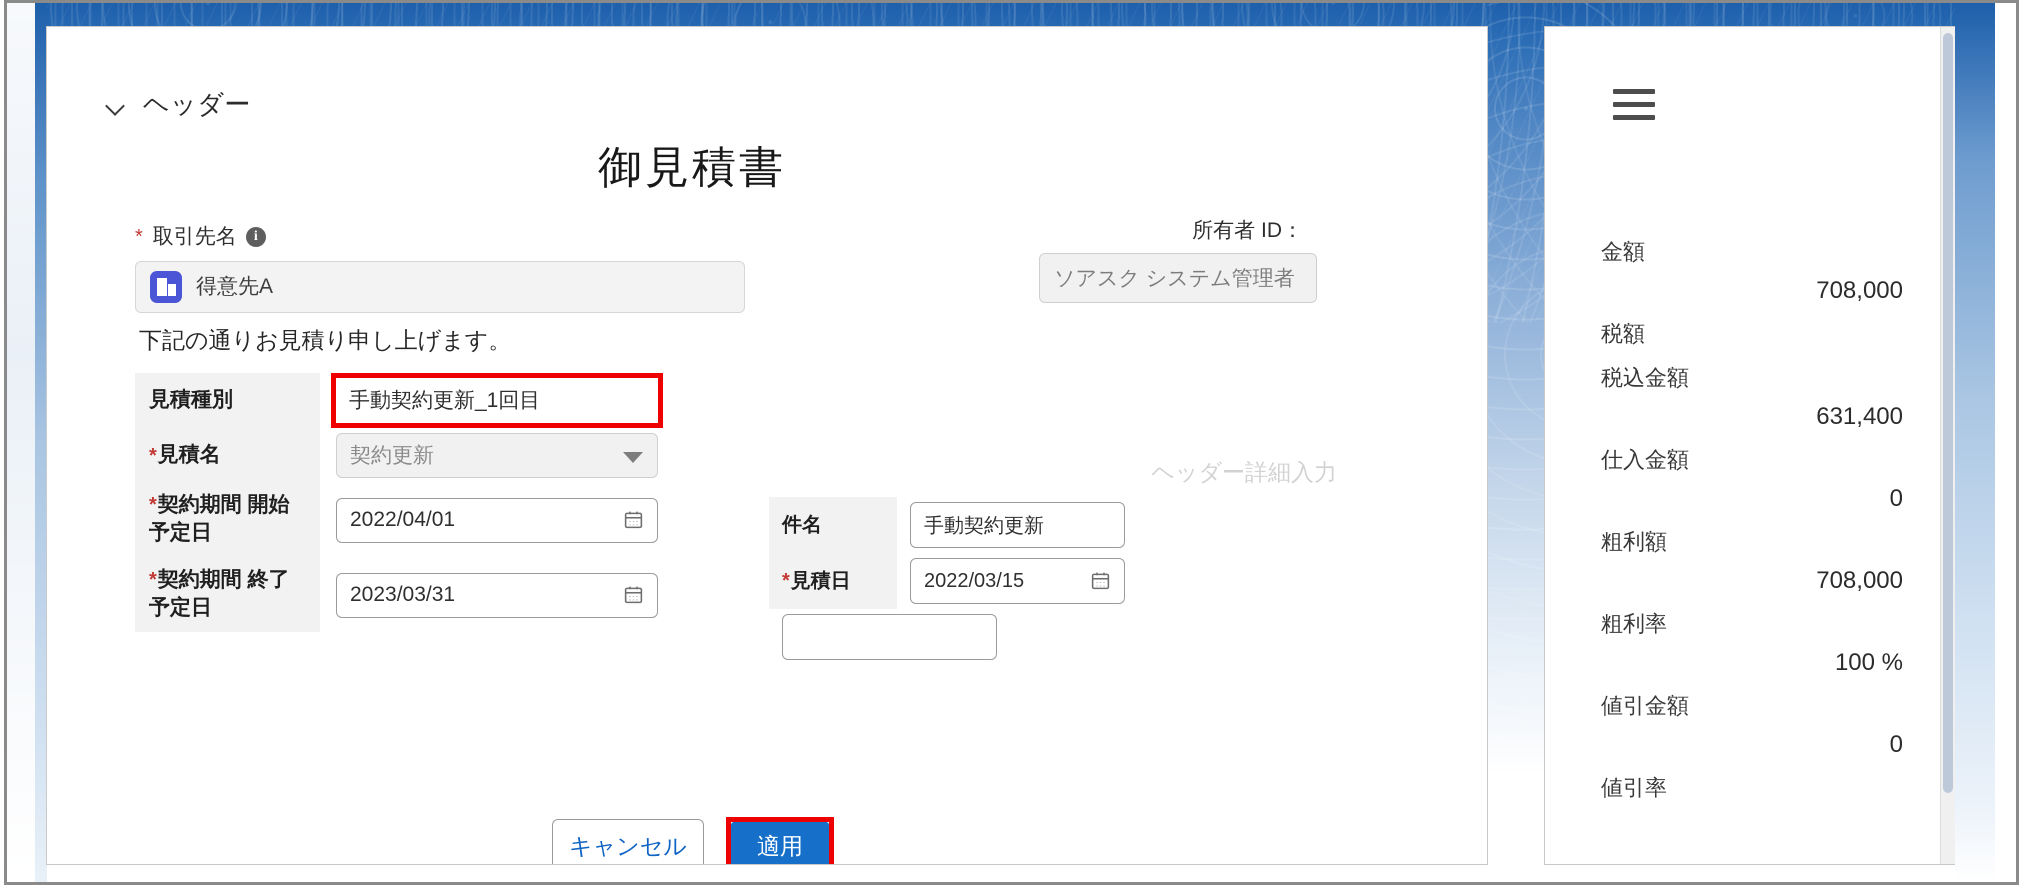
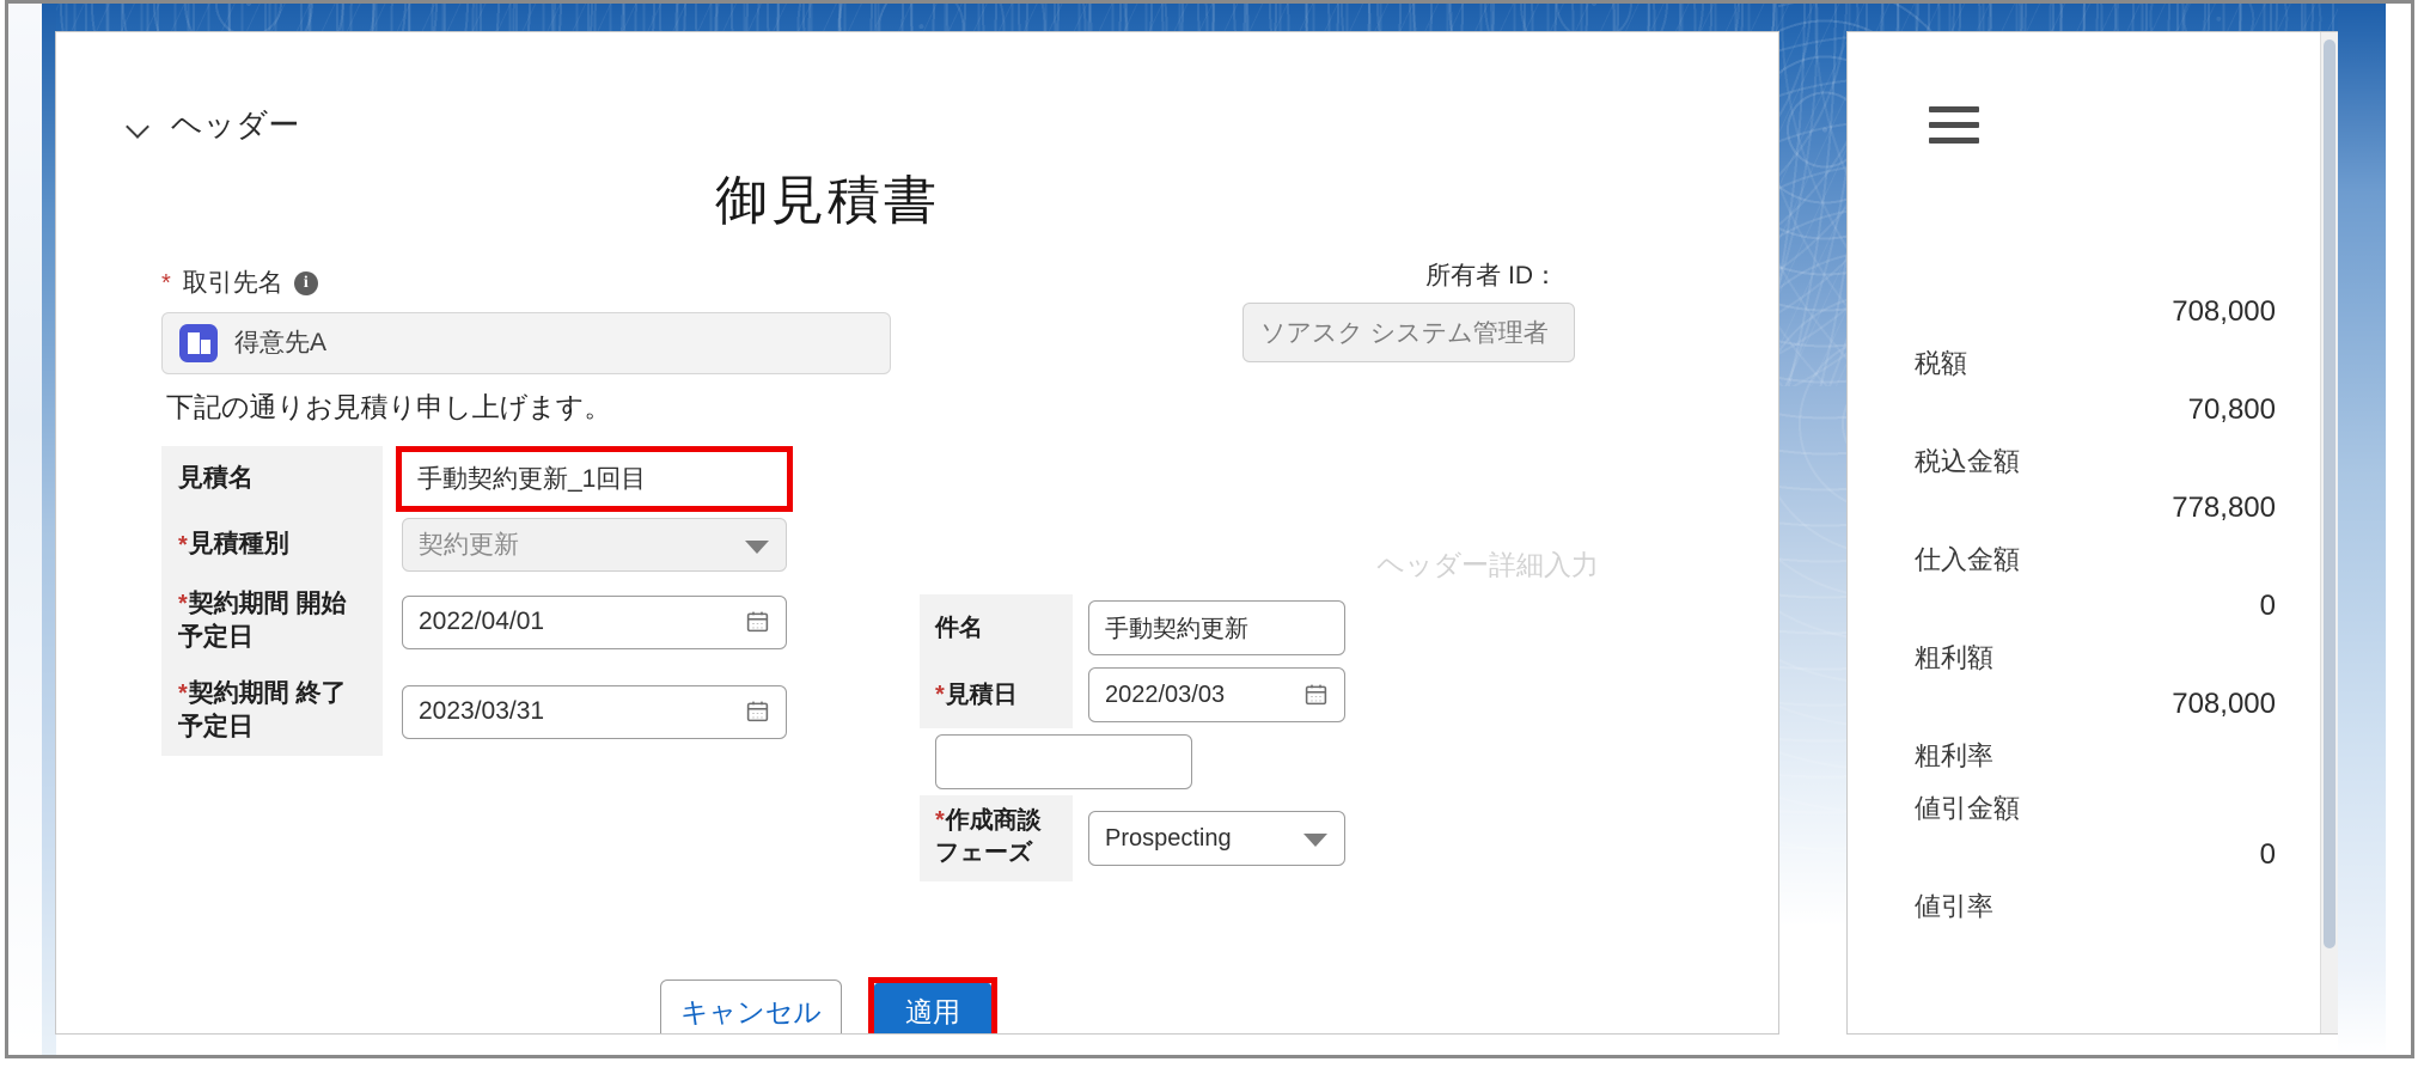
  ヘッダー
  御見積書
  *
  取引先名
  i
  得意先A
  所有者 ID：
  ソアスク システム管理者
  下記の通りお見積り申し上げます。
- 見積種別
+ 見積名
  手動契約更新_1回目
  *
- 見積名
+ 見積種別
  契約更新
  *契約期間 開始予定日
  2022/04/01
  *契約期間 終了予定日
  2023/03/31
  ヘッダー詳細入力
  件名
  手動契約更新
  *
  見積日
- 2022/03/15
+ 2022/03/03
+ *作成商談フェーズ
+ Prospecting
  キャンセル
  適用
- 金額
  708,000
  税額
+ 70,800
  税込金額
- 631,400
+ 778,800
  仕入金額
  0
  粗利額
  708,000
  粗利率
- 100 %
  値引金額
  0
  値引率
